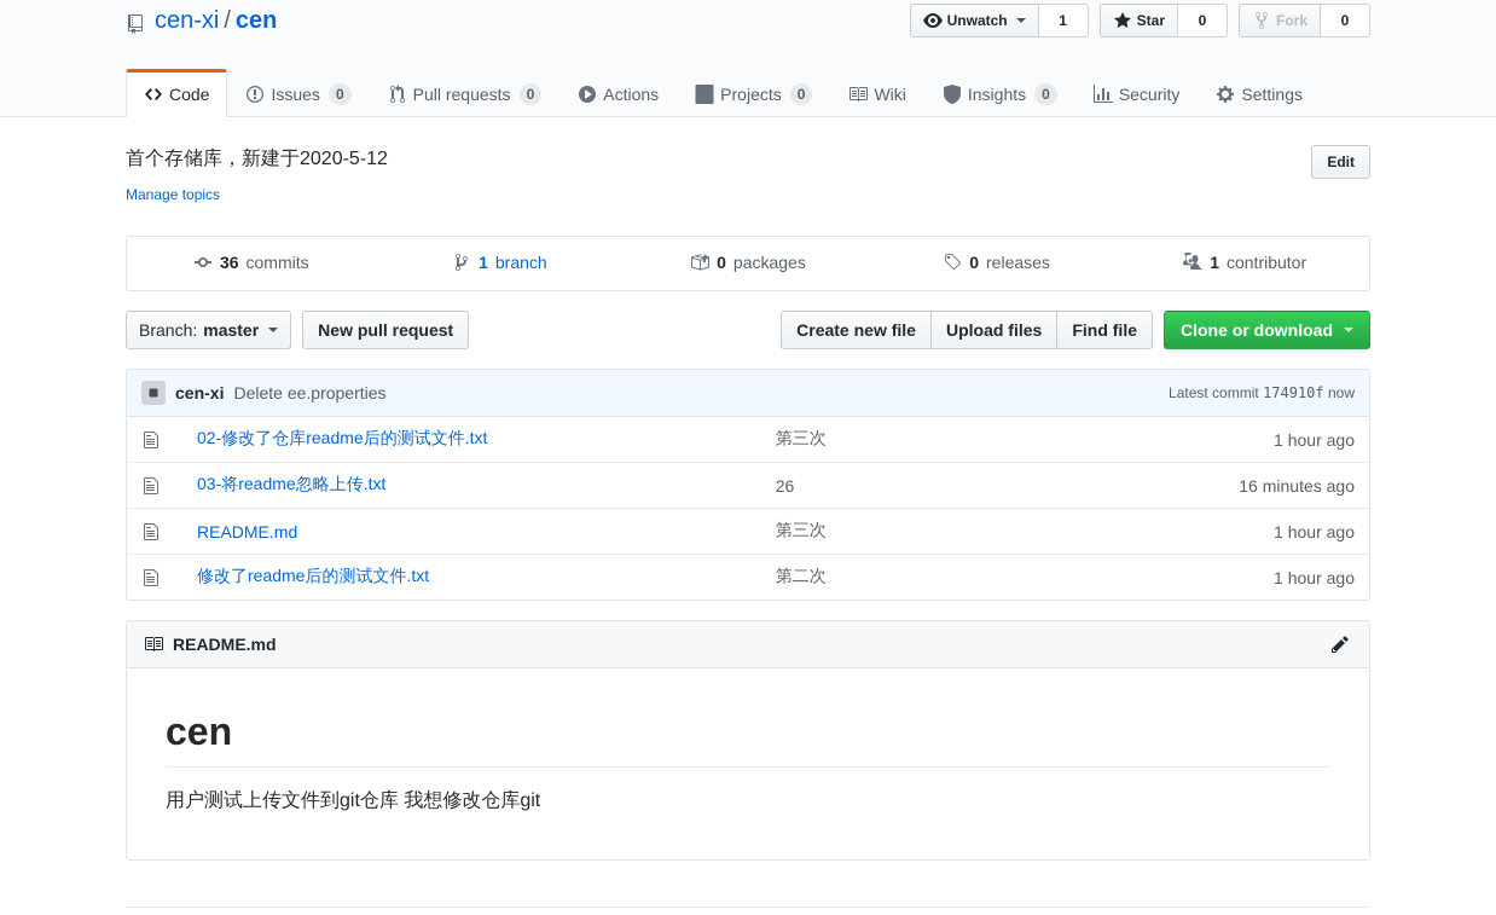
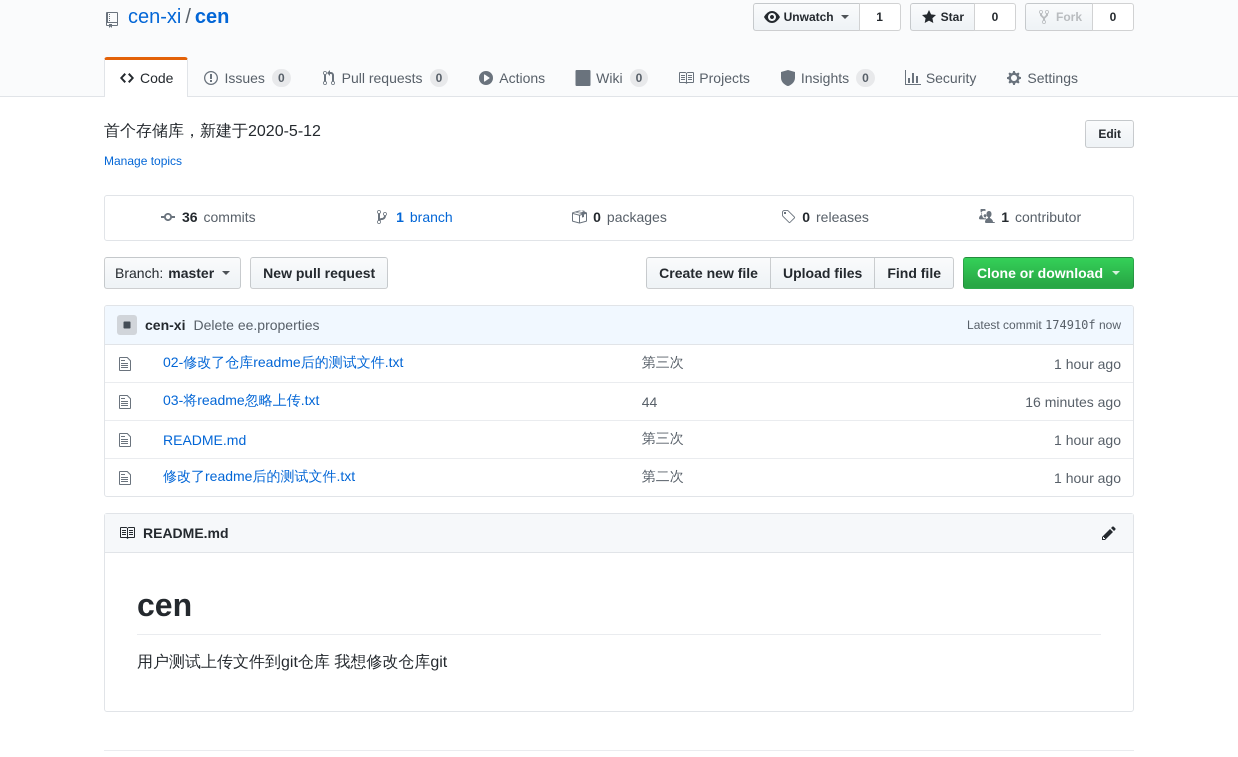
  cen-xi
  /
  cen
  Unwatch
  1
  Star
  0
  Fork
  0
  Code
  Issues
  0
  Pull requests
  0
  Actions
- Projects
+ Wiki
  0
- Wiki
+ Projects
  Insights
  0
  Security
  Settings
  首个存储库，新建于2020-5-12
  Manage topics
  Edit
  36
  commits
  1
  branch
  0
  packages
  0
  releases
  1
  contributor
  Branch:
  master
  New pull request
  Create new file
  Upload files
  Find file
  Clone or download
  cen-xi
  Delete ee.properties
  Latest commit 174910f now
  	02-修改了仓库readme后的测试文件.txt	第三次	1 hour ago
- 	03-将readme忽略上传.txt	26	16 minutes ago
+ 	03-将readme忽略上传.txt	44	16 minutes ago
  	README.md	第三次	1 hour ago
  	修改了readme后的测试文件.txt	第二次	1 hour ago
  README.md
  cen
  用户测试上传文件到git仓库 我想修改仓库git
